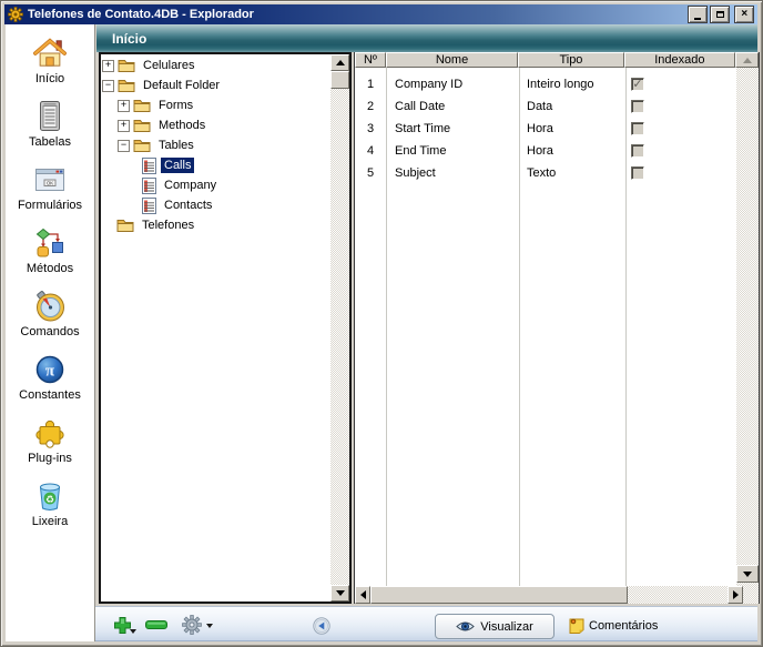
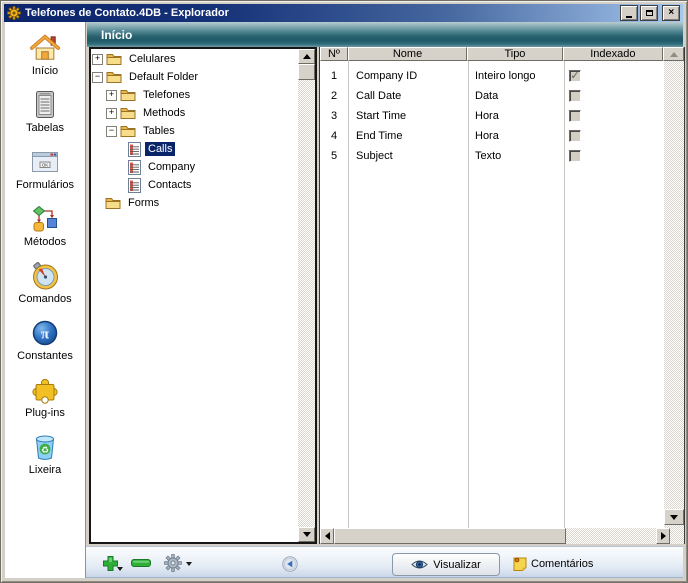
  Telefones de Contato.4DB - Explorador
  ×
  Início
  Tabelas
  Formulários
  Métodos
  Comandos
  π
  Constantes
  Plug-ins
  ♻
  Lixeira
  Início
  +
  Celulares
  −
  Default Folder
  +
- Forms
+ Telefones
  +
  Methods
  −
  Tables
  Calls
  Company
  Contacts
- Telefones
+ Forms
  Nº
  Nome
  Tipo
  Indexado
  1
  Company ID
  Inteiro longo
  2
  Call Date
  Data
  3
  Start Time
  Hora
  4
  End Time
  Hora
  5
  Subject
  Texto
  Visualizar
  Comentários
